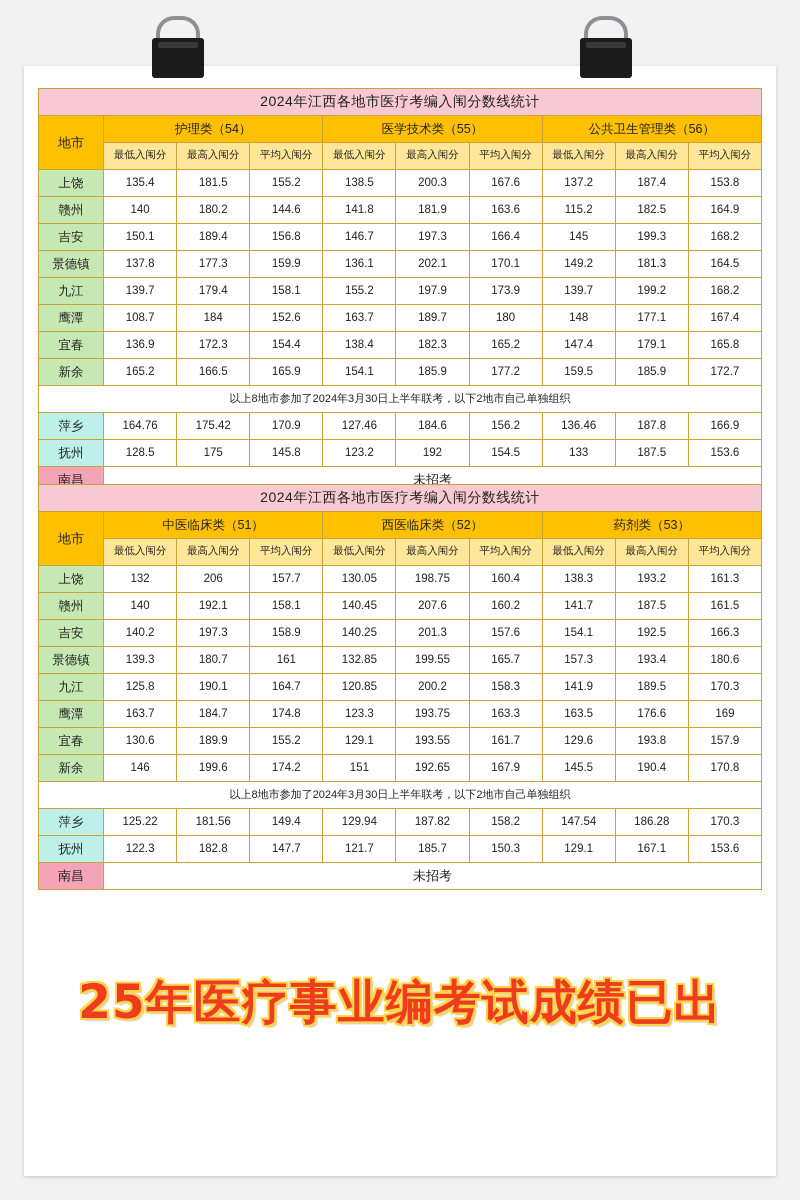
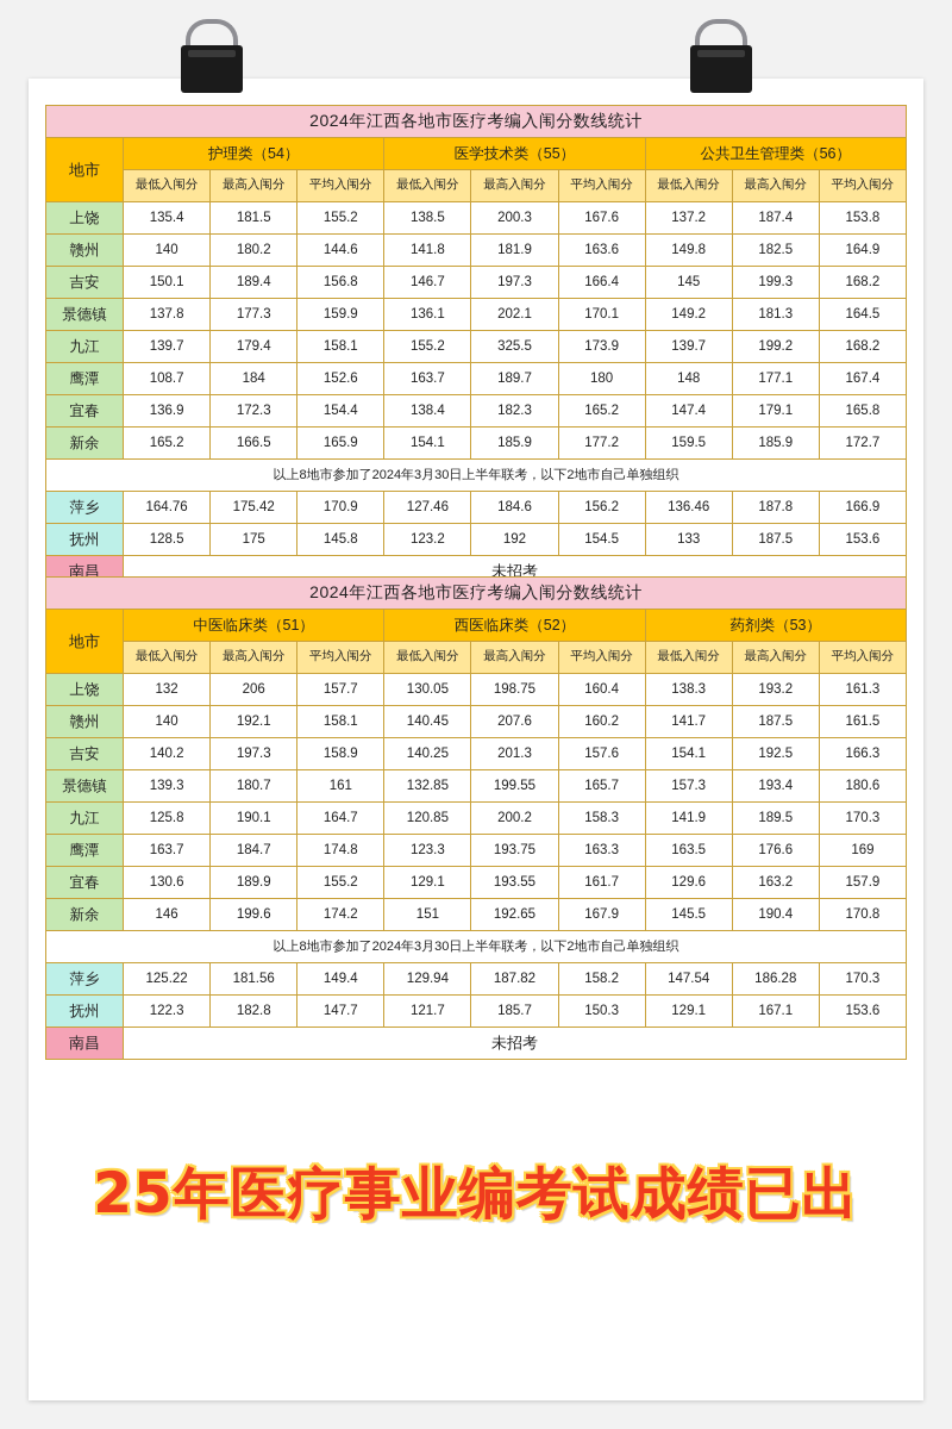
  2024年江西各地市医疗考编入闱分数线统计
  地市	护理类（54）	医学技术类（55）	公共卫生管理类（56）
  最低入闱分	最高入闱分	平均入闱分	最低入闱分	最高入闱分	平均入闱分	最低入闱分	最高入闱分	平均入闱分
  上饶	135.4	181.5	155.2	138.5	200.3	167.6	137.2	187.4	153.8
- 赣州	140	180.2	144.6	141.8	181.9	163.6	115.2	182.5	164.9
+ 赣州	140	180.2	144.6	141.8	181.9	163.6	149.8	182.5	164.9
  吉安	150.1	189.4	156.8	146.7	197.3	166.4	145	199.3	168.2
  景德镇	137.8	177.3	159.9	136.1	202.1	170.1	149.2	181.3	164.5
- 九江	139.7	179.4	158.1	155.2	197.9	173.9	139.7	199.2	168.2
+ 九江	139.7	179.4	158.1	155.2	325.5	173.9	139.7	199.2	168.2
  鹰潭	108.7	184	152.6	163.7	189.7	180	148	177.1	167.4
  宜春	136.9	172.3	154.4	138.4	182.3	165.2	147.4	179.1	165.8
  新余	165.2	166.5	165.9	154.1	185.9	177.2	159.5	185.9	172.7
  以上8地市参加了2024年3月30日上半年联考，以下2地市自己单独组织
  萍乡	164.76	175.42	170.9	127.46	184.6	156.2	136.46	187.8	166.9
  抚州	128.5	175	145.8	123.2	192	154.5	133	187.5	153.6
  南昌	未招考
  2024年江西各地市医疗考编入闱分数线统计
  地市	中医临床类（51）	西医临床类（52）	药剂类（53）
  最低入闱分	最高入闱分	平均入闱分	最低入闱分	最高入闱分	平均入闱分	最低入闱分	最高入闱分	平均入闱分
  上饶	132	206	157.7	130.05	198.75	160.4	138.3	193.2	161.3
  赣州	140	192.1	158.1	140.45	207.6	160.2	141.7	187.5	161.5
  吉安	140.2	197.3	158.9	140.25	201.3	157.6	154.1	192.5	166.3
  景德镇	139.3	180.7	161	132.85	199.55	165.7	157.3	193.4	180.6
  九江	125.8	190.1	164.7	120.85	200.2	158.3	141.9	189.5	170.3
  鹰潭	163.7	184.7	174.8	123.3	193.75	163.3	163.5	176.6	169
- 宜春	130.6	189.9	155.2	129.1	193.55	161.7	129.6	193.8	157.9
+ 宜春	130.6	189.9	155.2	129.1	193.55	161.7	129.6	163.2	157.9
  新余	146	199.6	174.2	151	192.65	167.9	145.5	190.4	170.8
  以上8地市参加了2024年3月30日上半年联考，以下2地市自己单独组织
  萍乡	125.22	181.56	149.4	129.94	187.82	158.2	147.54	186.28	170.3
  抚州	122.3	182.8	147.7	121.7	185.7	150.3	129.1	167.1	153.6
  南昌	未招考
  25年医疗事业编考试成绩已出
